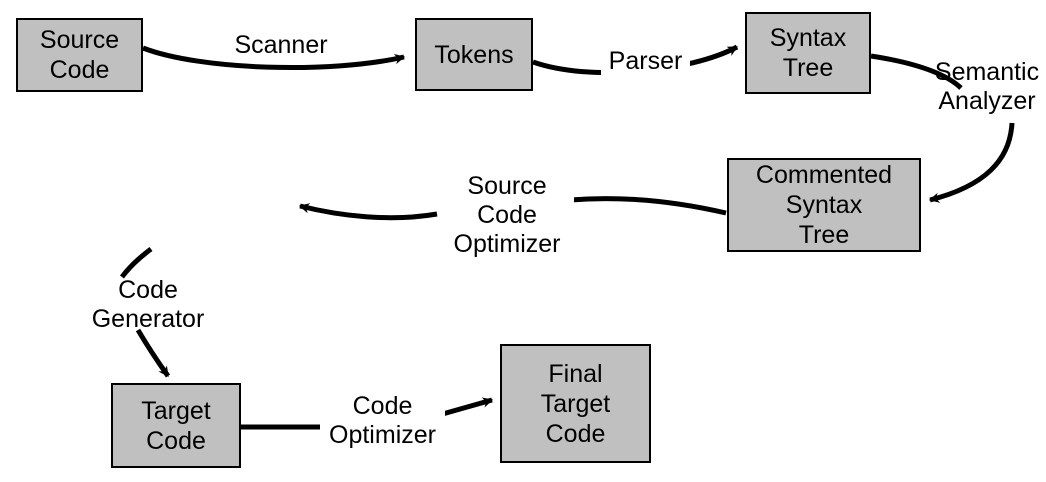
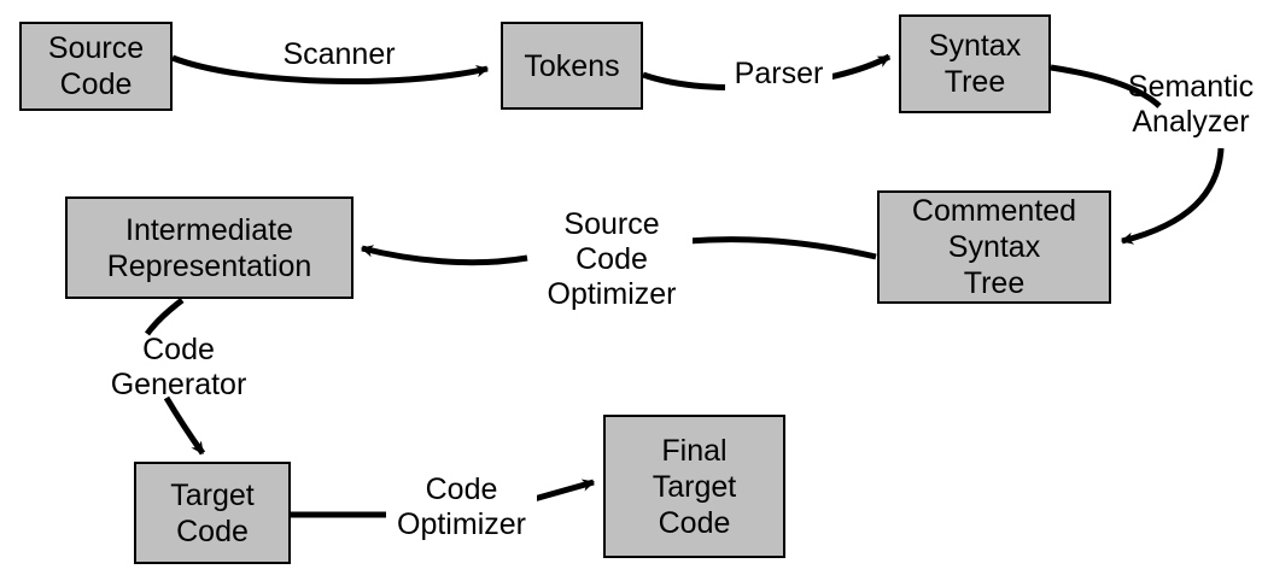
  Source
  Code
  Tokens
  Syntax
  Tree
  Commented
  Syntax
  Tree
+ Intermediate
+ Representation
  Target
  Code
  Final
  Target
  Code
  Scanner
  Parser
  Semantic
  Analyzer
  Source
  Code
  Optimizer
  Code
  Generator
  Code
  Optimizer
